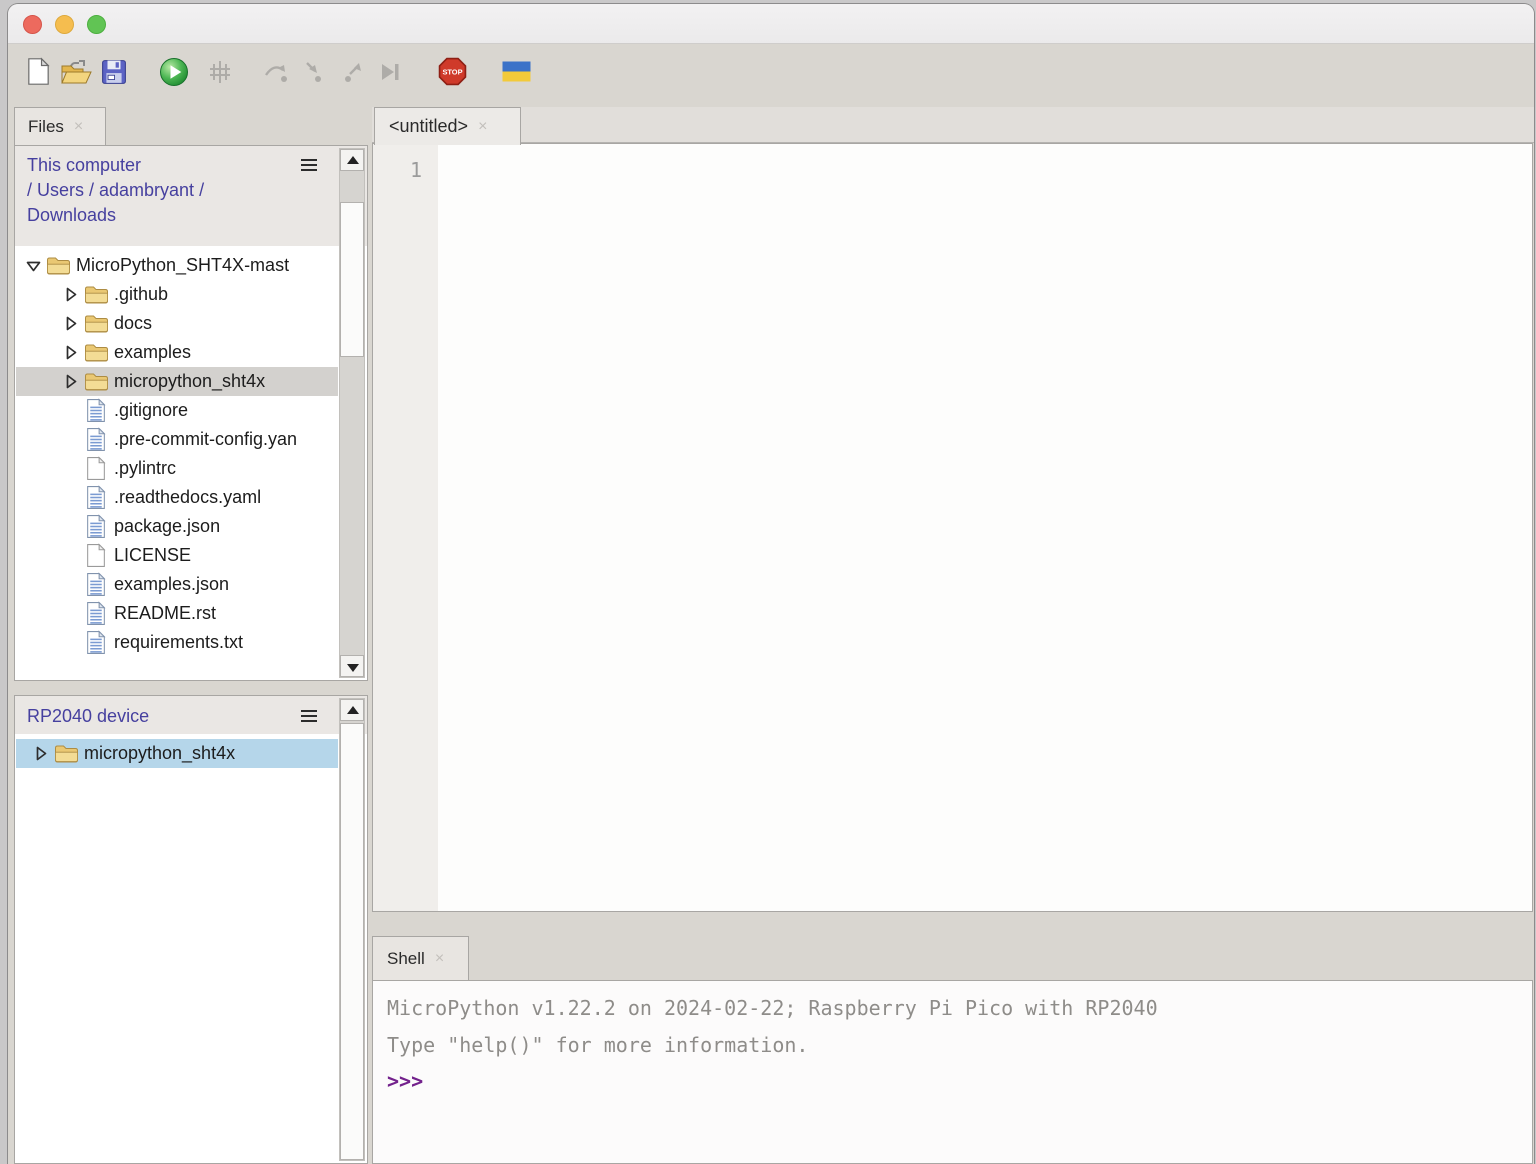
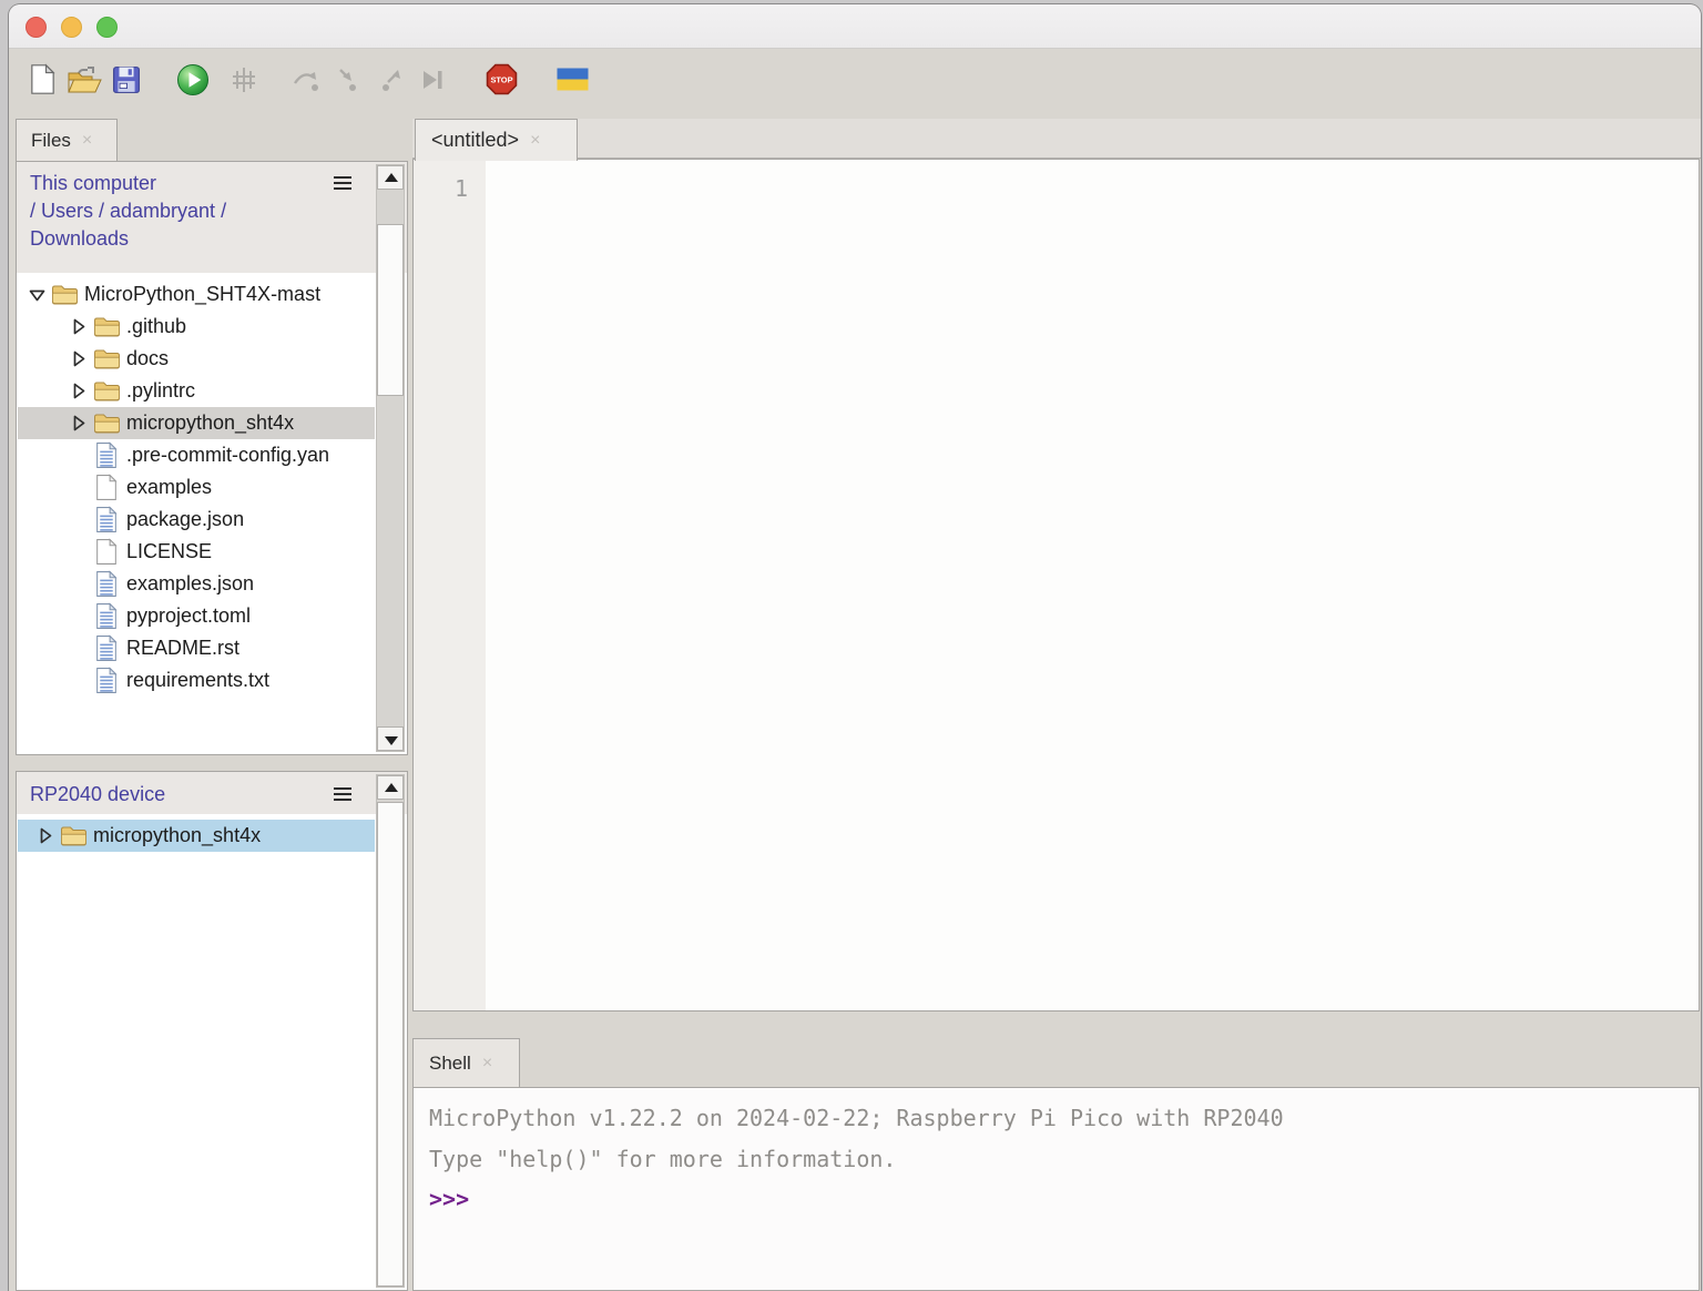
  STOP
  Files
  ×
  This computer
  / Users / adambryant / Downloads
  MicroPython_SHT4X-mast
  .github
  docs
- examples
+ .pylintrc
  micropython_sht4x
- .gitignore
  .pre-commit-config.yan
- .pylintrc
+ examples
- .readthedocs.yaml
  package.json
  LICENSE
  examples.json
+ pyproject.toml
  README.rst
  requirements.txt
  RP2040 device
  micropython_sht4x
  <untitled>
  ×
  1
  Shell
  ×
  MicroPython v1.22.2 on 2024-02-22; Raspberry Pi Pico with RP2040
  Type "help()" for more information.
  >>>
